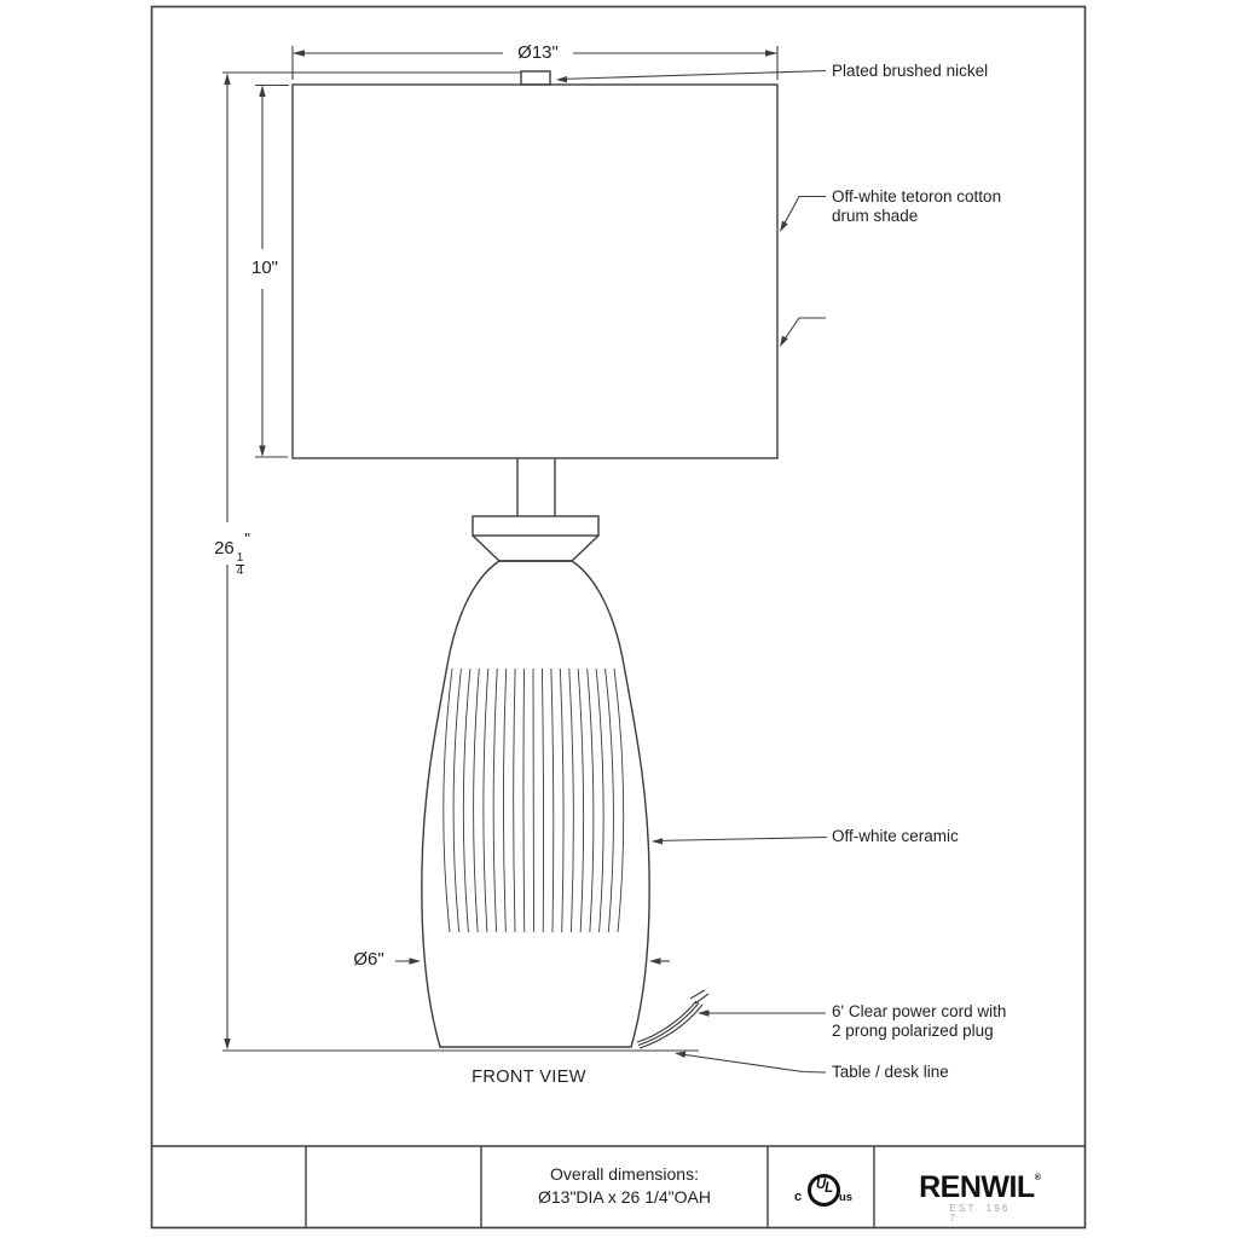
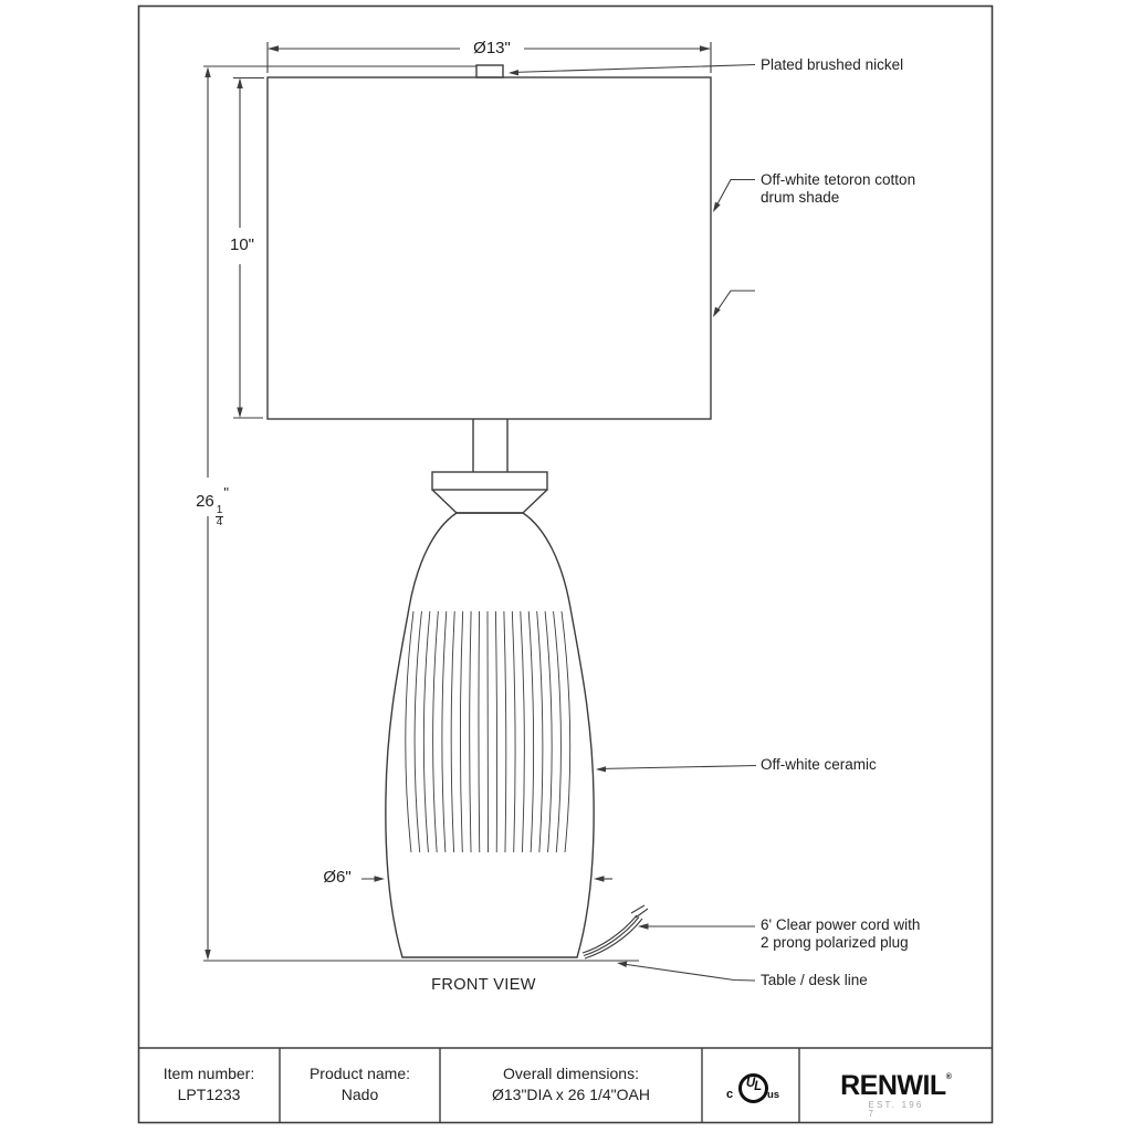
  Ø13"
  10"
  26
  1
  4
  "
  Ø6"
  Plated brushed nickel
  Off-white tetoron cotton
  drum shade
  Off-white ceramic
  6' Clear power cord with
  2 prong polarized plug
  Table / desk line
  FRONT VIEW
+ Item number:
+ LPT1233
+ Product name:
+ Nado
  Overall dimensions:
  Ø13"DIA x 26 1/4"OAH
  c
  UL
  us
  RENWIL
  EST. 196
  7
